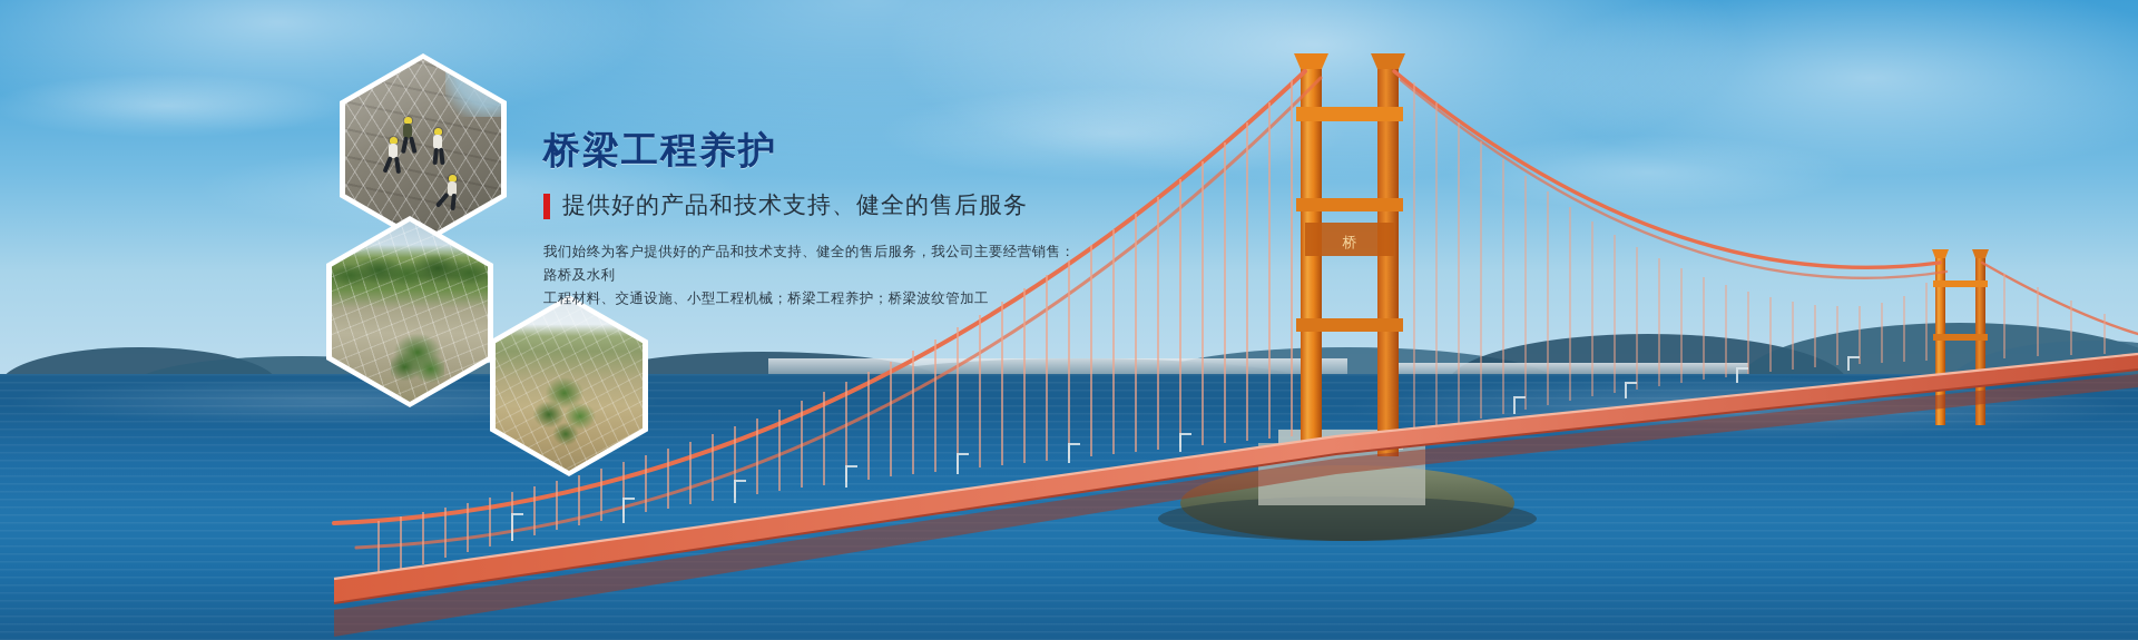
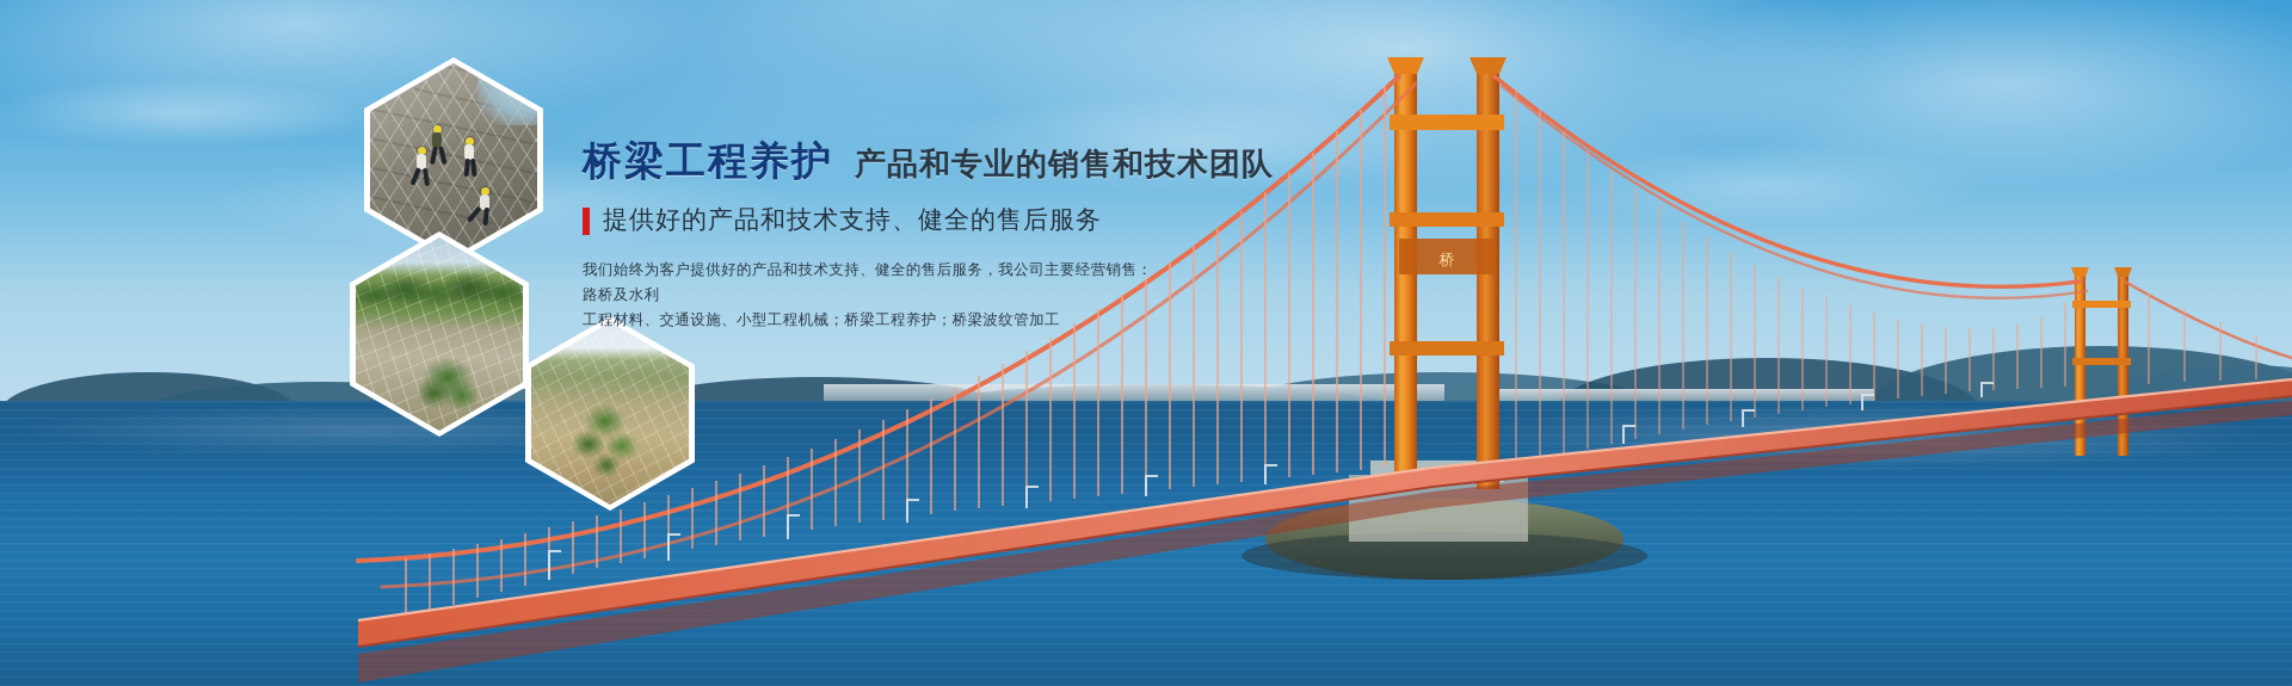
  桥
  桥梁工程养护
+ 产品和专业的销售和技术团队
  提供好的产品和技术支持、健全的售后服务
  我们始终为客户提供好的产品和技术支持、健全的售后服务，我公司主要经营销售：路桥及水利
  工程材料、交通设施、小型工程机械；桥梁工程养护；桥梁波纹管加工
